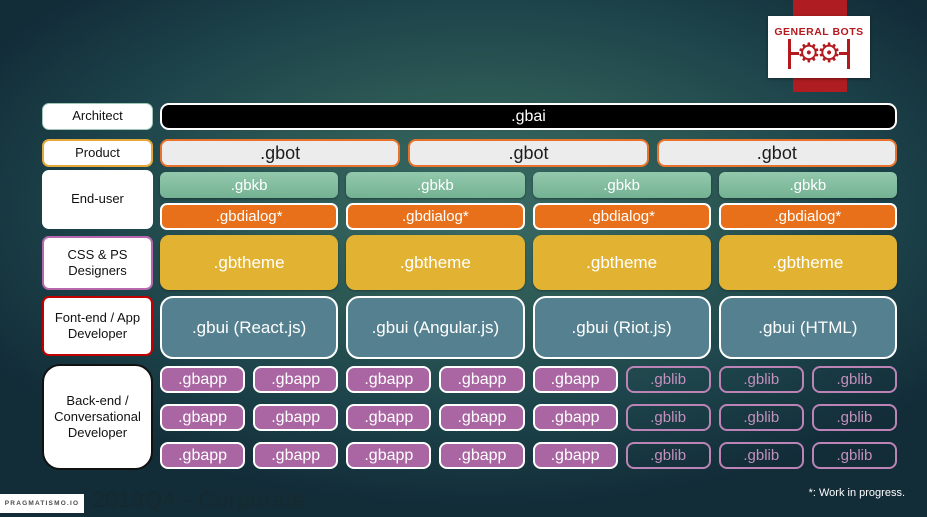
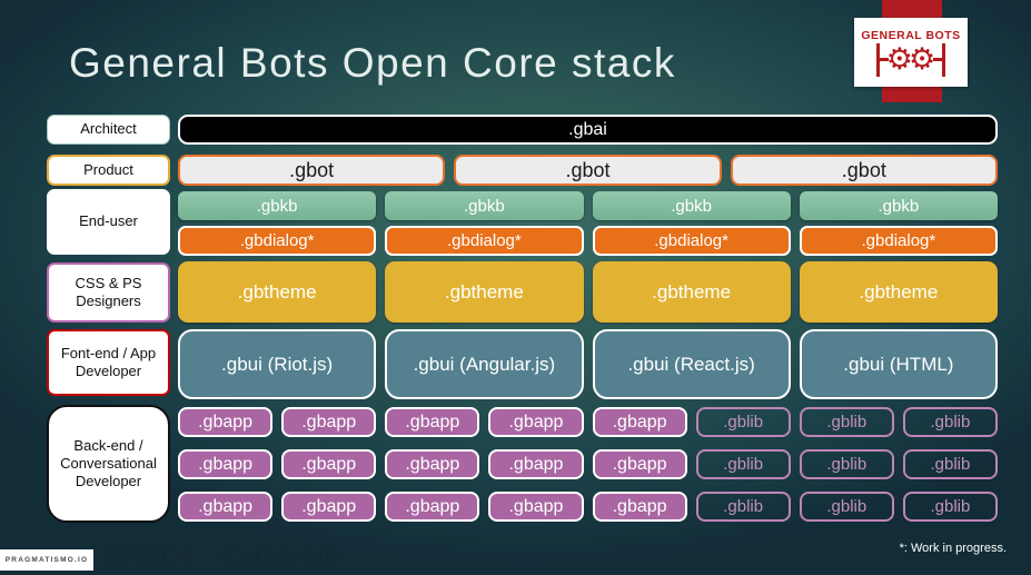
+ General Bots Open Core stack
  GENERAL BOTS
  ⚙
  ⚙
  Architect
  Product
  End-user
  CSS & PS Designers
  Font-end / App Developer
  Back-end / Conversational Developer
  .gbai
  .gbot
  .gbot
  .gbot
  .gbkb
  .gbkb
  .gbkb
  .gbkb
  .gbdialog*
  .gbdialog*
  .gbdialog*
  .gbdialog*
  .gbtheme
  .gbtheme
  .gbtheme
  .gbtheme
- .gbui (React.js)
+ .gbui (Riot.js)
  .gbui (Angular.js)
- .gbui (Riot.js)
+ .gbui (React.js)
  .gbui (HTML)
  .gbapp
  .gbapp
  .gbapp
  .gbapp
  .gbapp
  .gblib
  .gblib
  .gblib
  .gbapp
  .gbapp
  .gbapp
  .gbapp
  .gbapp
  .gblib
  .gblib
  .gblib
  .gbapp
  .gbapp
  .gbapp
  .gbapp
  .gbapp
  .gblib
  .gblib
  .gblib
  *: Work in progress.
